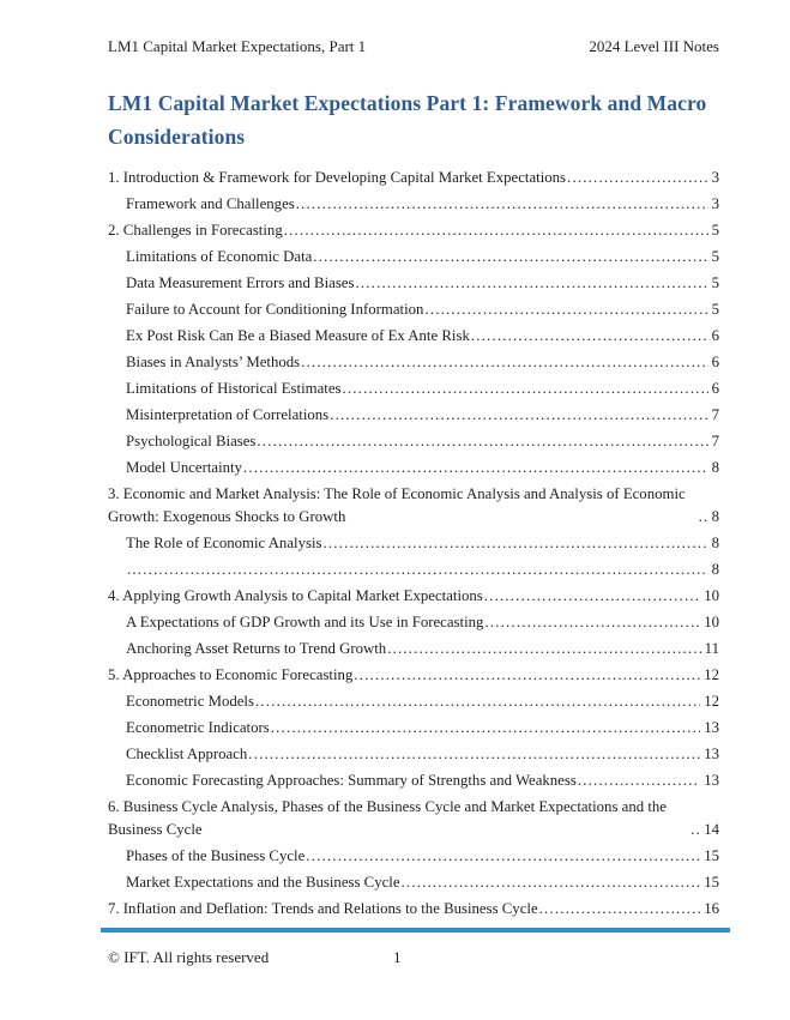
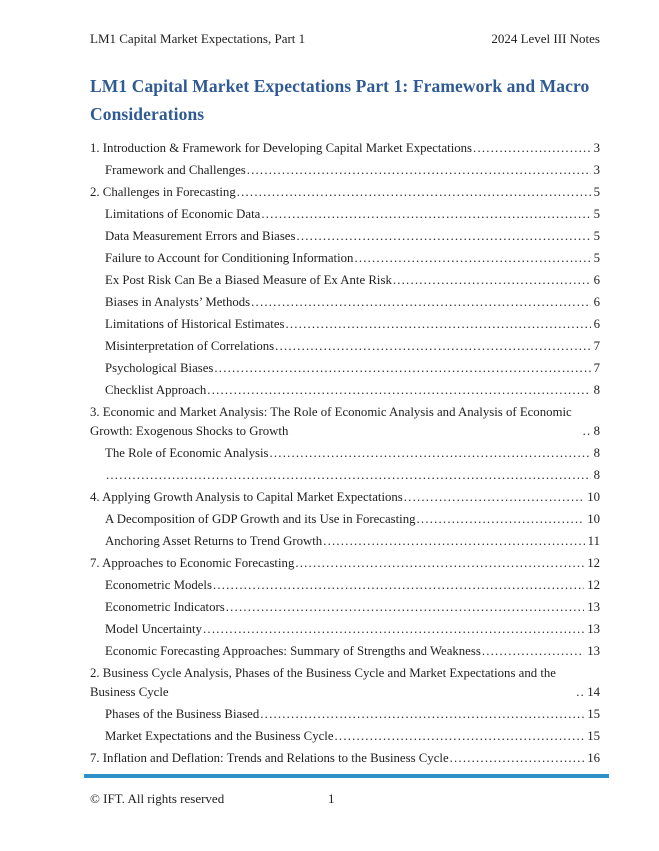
  LM1 Capital Market Expectations, Part 1
  2024 Level III Notes
  LM1 Capital Market Expectations Part 1: Framework and Macro Considerations
  1. Introduction & Framework for Developing Capital Market Expectations
  3
  Framework and Challenges
  3
  2. Challenges in Forecasting
  5
  Limitations of Economic Data
  5
  Data Measurement Errors and Biases
  5
  Failure to Account for Conditioning Information
  5
  Ex Post Risk Can Be a Biased Measure of Ex Ante Risk
  6
  Biases in Analysts’ Methods
  6
  Limitations of Historical Estimates
  6
  Misinterpretation of Correlations
  7
  Psychological Biases
  7
- Model Uncertainty
+ Checklist Approach
  8
  3. Economic and Market Analysis: The Role of Economic Analysis and Analysis of Economic Growth: Exogenous Shocks to Growth
  8
  The Role of Economic Analysis
  8
  8
  4. Applying Growth Analysis to Capital Market Expectations
  10
- A Expectations of GDP Growth and its Use in Forecasting
+ A Decomposition of GDP Growth and its Use in Forecasting
  10
  Anchoring Asset Returns to Trend Growth
  11
- 5. Approaches to Economic Forecasting
+ 7. Approaches to Economic Forecasting
  12
  Econometric Models
  12
  Econometric Indicators
  13
- Checklist Approach
+ Model Uncertainty
  13
  Economic Forecasting Approaches: Summary of Strengths and Weakness
  13
- 6. Business Cycle Analysis, Phases of the Business Cycle and Market Expectations and the Business Cycle
+ 2. Business Cycle Analysis, Phases of the Business Cycle and Market Expectations and the Business Cycle
  14
- Phases of the Business Cycle
+ Phases of the Business Biased
  15
  Market Expectations and the Business Cycle
  15
  7. Inflation and Deflation: Trends and Relations to the Business Cycle
  16
  © IFT. All rights reserved
  1
